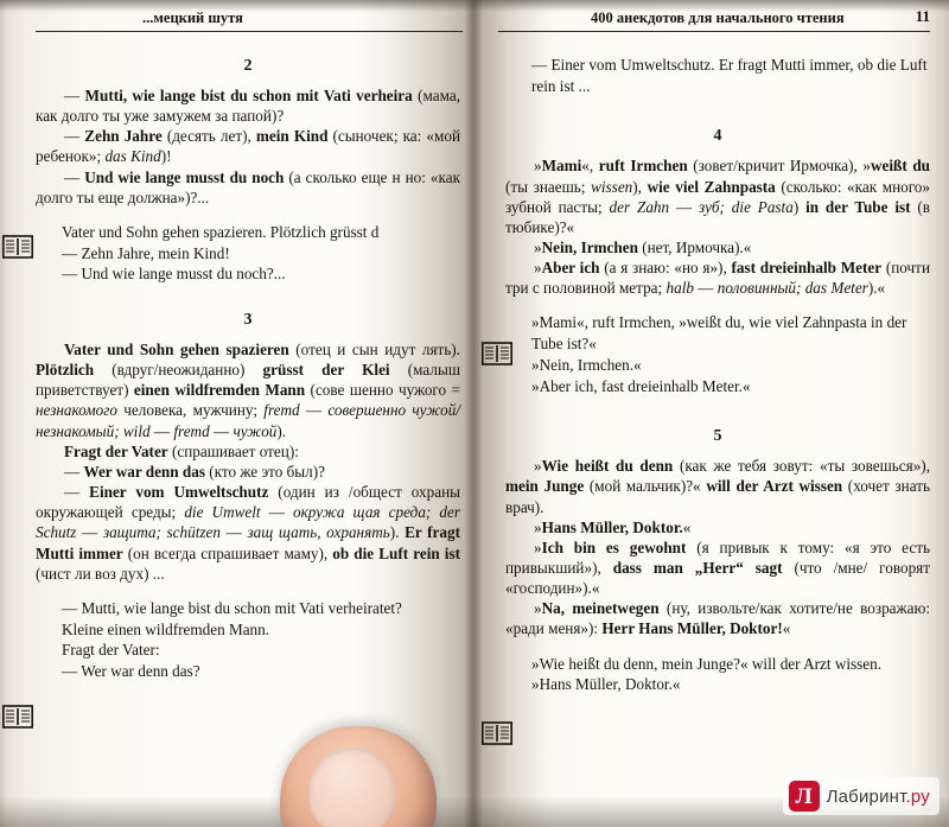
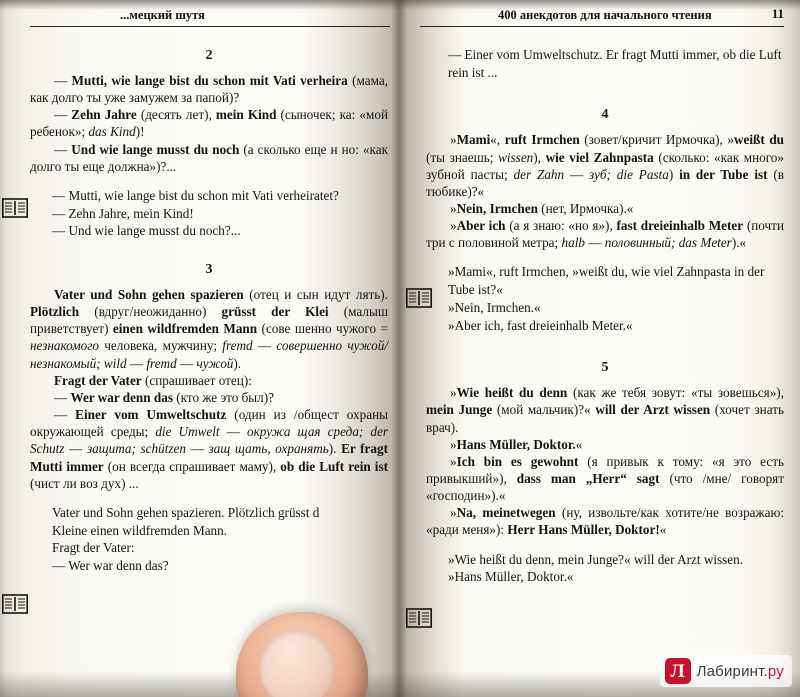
  ...мецкий шутя
  2
  — Mutti, wie lange bist du schon mit Vati verheira (мама, как долго ты уже замужем за папой)?
  — Zehn Jahre (десять лет), mein Kind (сыночек; ка: «мой ребенок»; das Kind)!
  — Und wie lange musst du noch (а сколько еще н но: «как долго ты еще должна»)?...
- Vater und Sohn gehen spazieren. Plötzlich grüsst d
+ — Mutti, wie lange bist du schon mit Vati verheiratet?
  — Zehn Jahre, mein Kind!
  — Und wie lange musst du noch?...
  3
  Vater und Sohn gehen spazieren (отец и сын идут лять). Plötzlich (вдруг/неожиданно) grüsst der Klei (малыш приветствует) einen wildfremden Mann (сове шенно чужого = незнакомого человека, мужчину; fremd — совершенно чужой/незнакомый; wild — fremd — чужой).
  Fragt der Vater (спрашивает отец):
  — Wer war denn das (кто же это был)?
  — Einer vom Umweltschutz (один из /общест охраны окружающей среды; die Umwelt — окружа щая среда; der Schutz — защита; schützen — защ щать, охранять). Er fragt Mutti immer (он всегда спрашивает маму), ob die Luft rein ist (чист ли воз дух) ...
- — Mutti, wie lange bist du schon mit Vati verheiratet?
+ Vater und Sohn gehen spazieren. Plötzlich grüsst d
  Kleine einen wildfremden Mann.
  Fragt der Vater:
  — Wer war denn das?
  400 анекдотов для начального чтения
  11
  — Einer vom Umweltschutz. Er fragt Mutti immer, ob die Luft rein ist ...
  4
  »Mami«, ruft Irmchen (зовет/кричит Ирмочка), »weißt du (ты знаешь; wissen), wie viel Zahnpasta (сколько: «как много» зубной пасты; der Zahn — зуб; die Pasta) in der Tube ist (в тюбике)?«
  »Nein, Irmchen (нет, Ирмочка).«
  »Aber ich (а я знаю: «но я»), fast dreieinhalb Meter (почти три с половиной метра; halb — половинный; das Meter).«
  »Mami«, ruft Irmchen, »weißt du, wie viel Zahnpasta in der Tube ist?«
  »Nein, Irmchen.«
  »Aber ich, fast dreieinhalb Meter.«
  5
  »Wie heißt du denn (как же тебя зовут: «ты зовешься»), mein Junge (мой мальчик)?« will der Arzt wissen (хочет знать врач).
  »Hans Müller, Doktor.«
  »Ich bin es gewohnt (я привык к тому: «я это есть привыкший»), dass man „Herr“ sagt (что /мне/ говорят «господин»).«
  »Na, meinetwegen (ну, извольте/как хотите/не возражаю: «ради меня»): Herr Hans Müller, Doktor!«
  »Wie heißt du denn, mein Junge?« will der Arzt wissen.
  »Hans Müller, Doktor.«
  Л
  Лабиринт.ру
